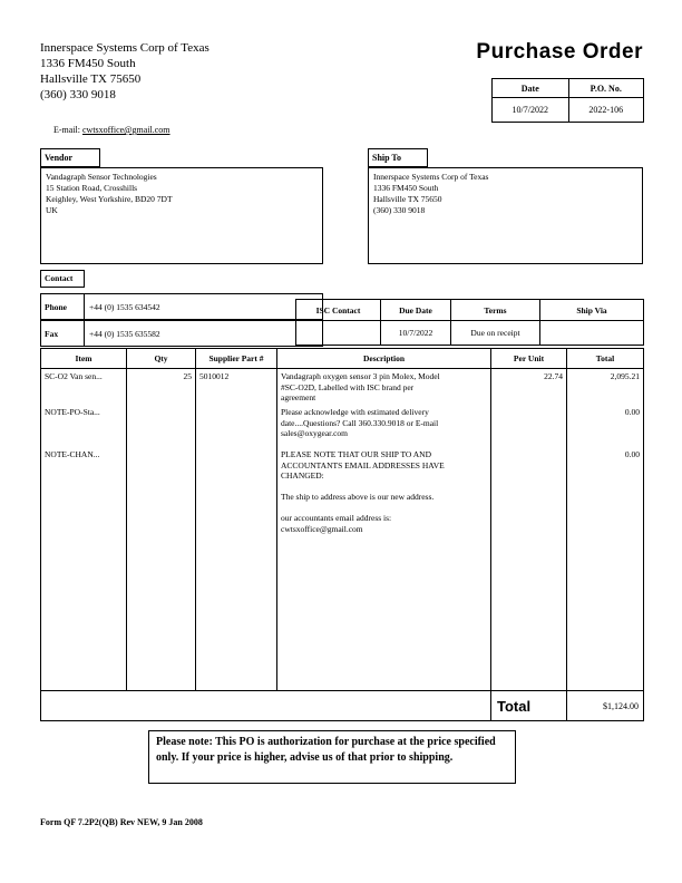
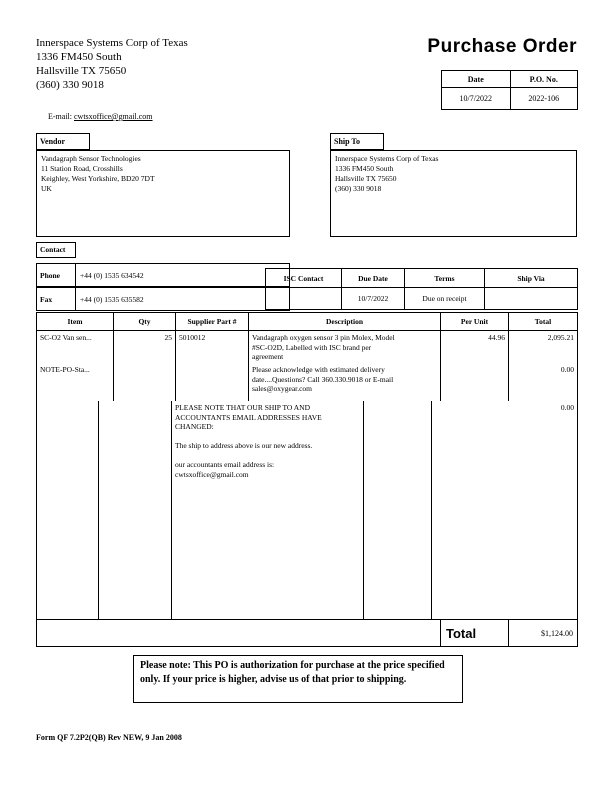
  Innerspace Systems Corp of Texas
  1336 FM450 South
  Hallsville TX 75650
  (360) 330 9018
  E-mail: cwtsxoffice@gmail.com
  Purchase Order
  Date
  P.O. No.
  10/7/2022
  2022-106
  Vendor
  Vandagraph Sensor Technologies
- 15 Station Road, Crosshills
+ 11 Station Road, Crosshills
  Keighley, West Yorkshire, BD20 7DT
  UK
  Ship To
  Innerspace Systems Corp of Texas
  1336 FM450 South
  Hallsville TX 75650
  (360) 330 9018
  Contact
  Phone
  +44 (0) 1535 634542
  Fax
  +44 (0) 1535 635582
  ISC Contact
  Due Date
  Terms
  Ship Via
  10/7/2022
  Due on receipt
  Item
  Qty
  Supplier Part #
  Description
  Per Unit
  Total
  SC-O2 Van sen...
  25
  5010012
  Vandagraph oxygen sensor 3 pin Molex, Model
  #SC-O2D, Labelled with ISC brand per
  agreement
- 22.74
+ 44.96
  2,095.21
  NOTE-PO-Sta...
  Please acknowledge with estimated delivery
  date....Questions? Call 360.330.9018 or E-mail
  sales@oxygear.com
  0.00
- NOTE-CHAN...
  PLEASE NOTE THAT OUR SHIP TO AND
  ACCOUNTANTS EMAIL ADDRESSES HAVE
  CHANGED:
  The ship to address above is our new address.
  our accountants email address is:
  cwtsxoffice@gmail.com
  0.00
  Total
  $1,124.00
  Please note: This PO is authorization for purchase at the price specified only. If your price is higher, advise us of that prior to shipping.
  Form QF 7.2P2(QB) Rev NEW, 9 Jan 2008
